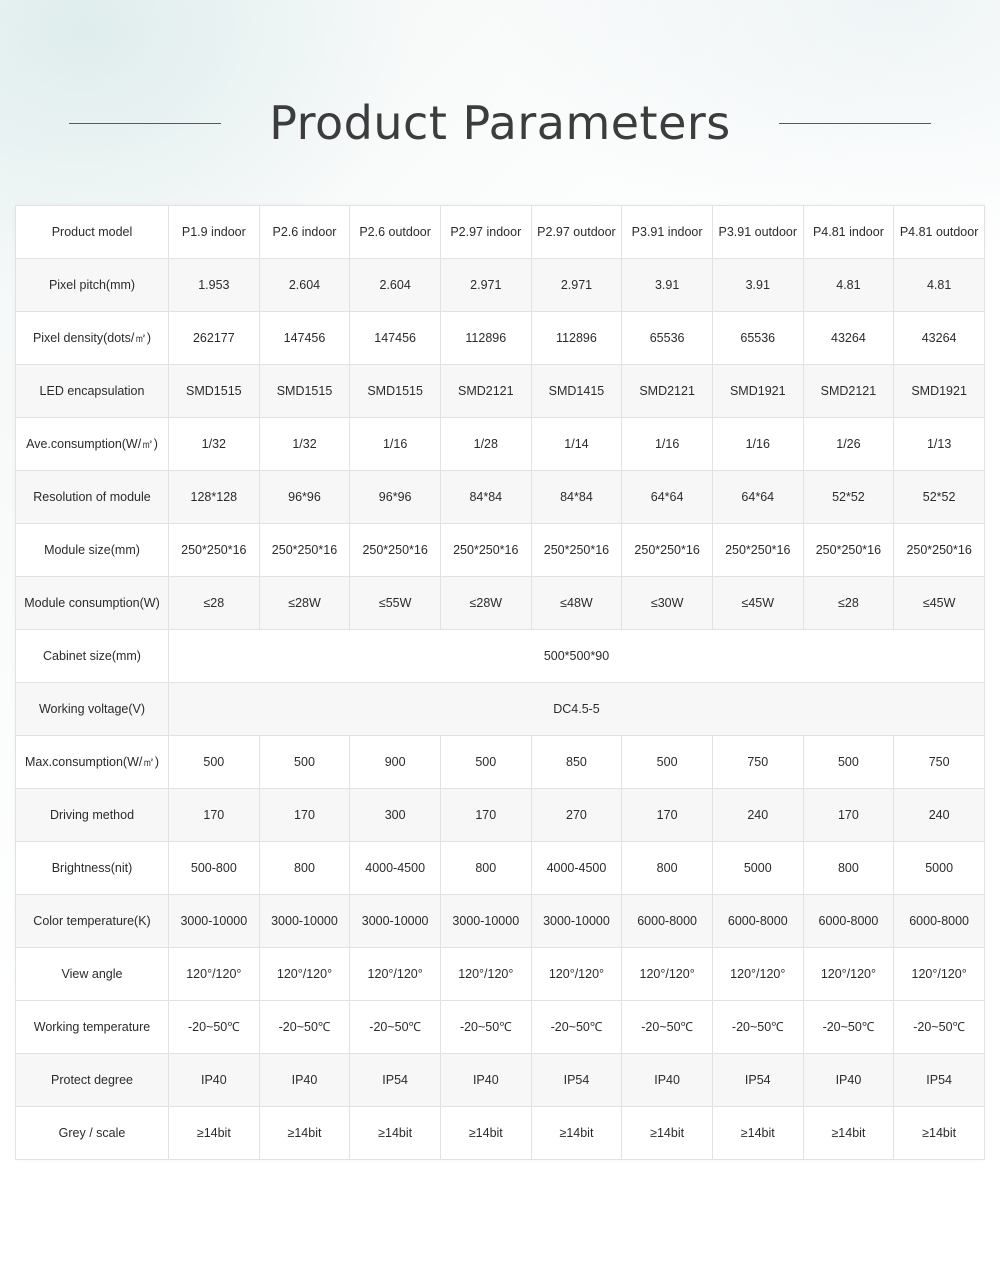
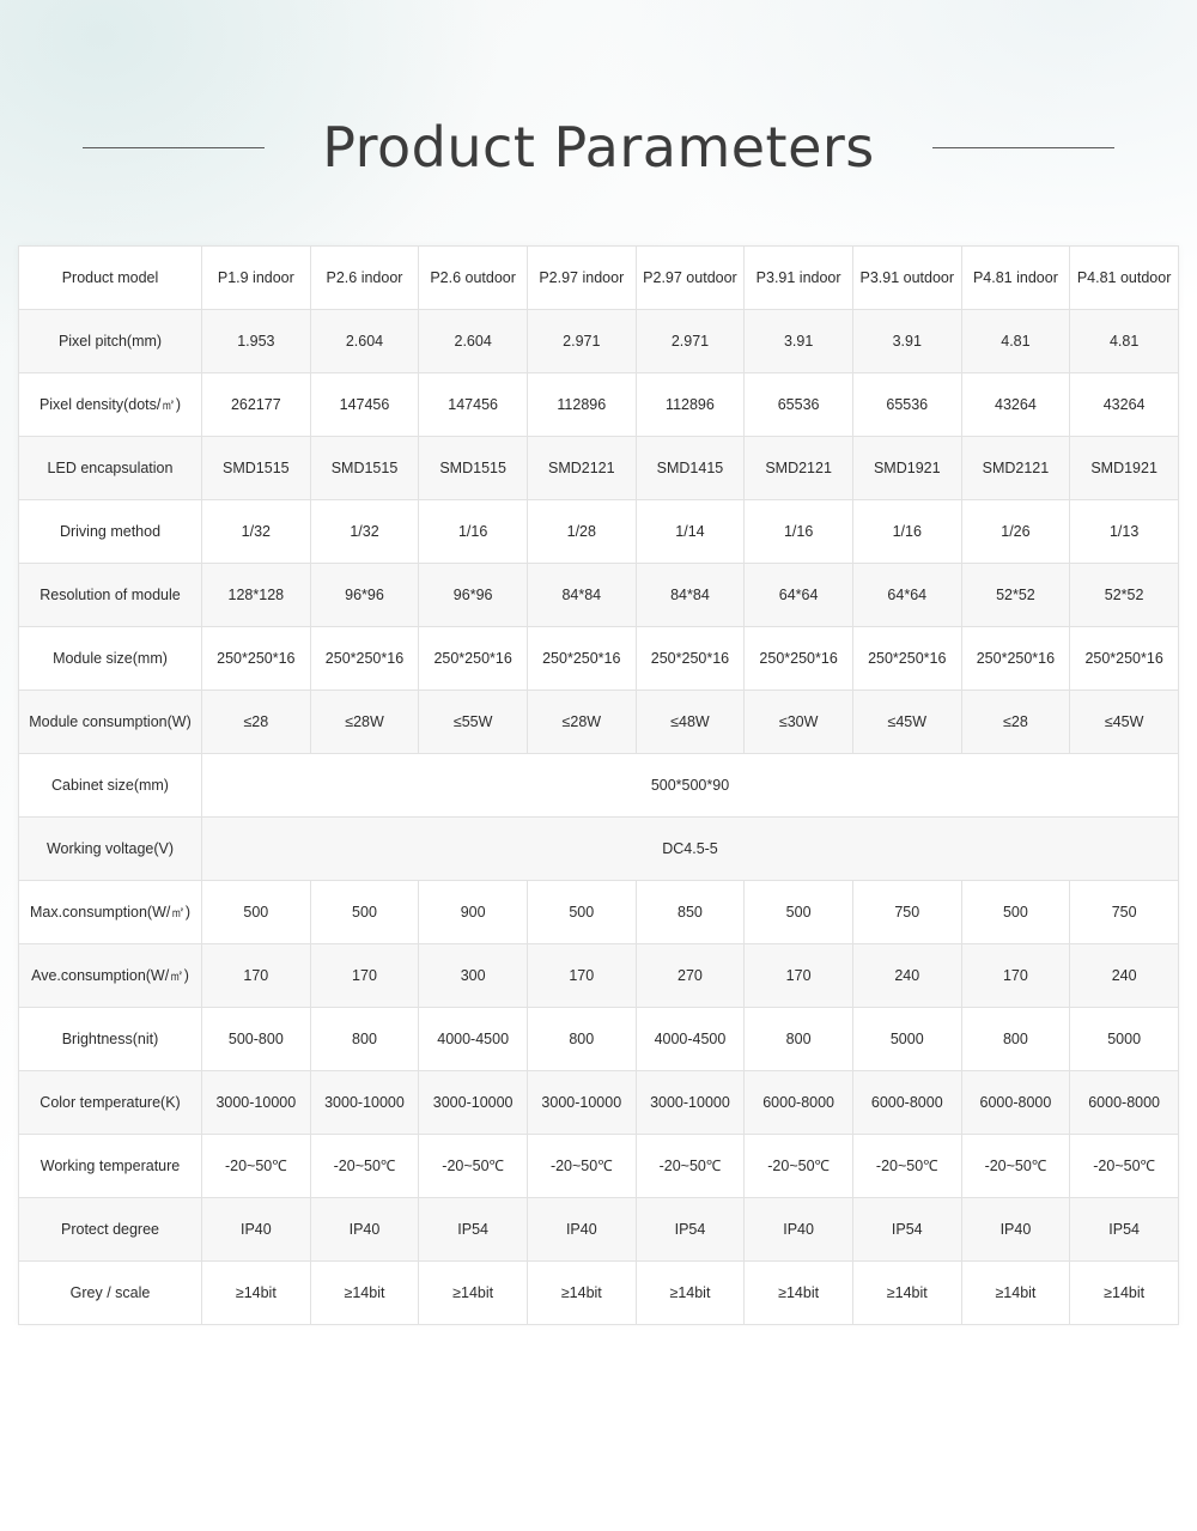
  Product Parameters
  Product model	P1.9 indoor	P2.6 indoor	P2.6 outdoor	P2.97 indoor	P2.97 outdoor	P3.91 indoor	P3.91 outdoor	P4.81 indoor	P4.81 outdoor
  Pixel pitch(mm)	1.953	2.604	2.604	2.971	2.971	3.91	3.91	4.81	4.81
  Pixel density(dots/㎡)	262177	147456	147456	112896	112896	65536	65536	43264	43264
  LED encapsulation	SMD1515	SMD1515	SMD1515	SMD2121	SMD1415	SMD2121	SMD1921	SMD2121	SMD1921
- Ave.consumption(W/㎡)	1/32	1/32	1/16	1/28	1/14	1/16	1/16	1/26	1/13
+ Driving method	1/32	1/32	1/16	1/28	1/14	1/16	1/16	1/26	1/13
  Resolution of module	128*128	96*96	96*96	84*84	84*84	64*64	64*64	52*52	52*52
  Module size(mm)	250*250*16	250*250*16	250*250*16	250*250*16	250*250*16	250*250*16	250*250*16	250*250*16	250*250*16
  Module consumption(W)	≤28	≤28W	≤55W	≤28W	≤48W	≤30W	≤45W	≤28	≤45W
  Cabinet size(mm)	500*500*90
  Working voltage(V)	DC4.5-5
  Max.consumption(W/㎡)	500	500	900	500	850	500	750	500	750
- Driving method	170	170	300	170	270	170	240	170	240
+ Ave.consumption(W/㎡)	170	170	300	170	270	170	240	170	240
  Brightness(nit)	500-800	800	4000-4500	800	4000-4500	800	5000	800	5000
  Color temperature(K)	3000-10000	3000-10000	3000-10000	3000-10000	3000-10000	6000-8000	6000-8000	6000-8000	6000-8000
- View angle	120°/120°	120°/120°	120°/120°	120°/120°	120°/120°	120°/120°	120°/120°	120°/120°	120°/120°
  Working temperature	-20~50℃	-20~50℃	-20~50℃	-20~50℃	-20~50℃	-20~50℃	-20~50℃	-20~50℃	-20~50℃
  Protect degree	IP40	IP40	IP54	IP40	IP54	IP40	IP54	IP40	IP54
  Grey / scale	≥14bit	≥14bit	≥14bit	≥14bit	≥14bit	≥14bit	≥14bit	≥14bit	≥14bit
